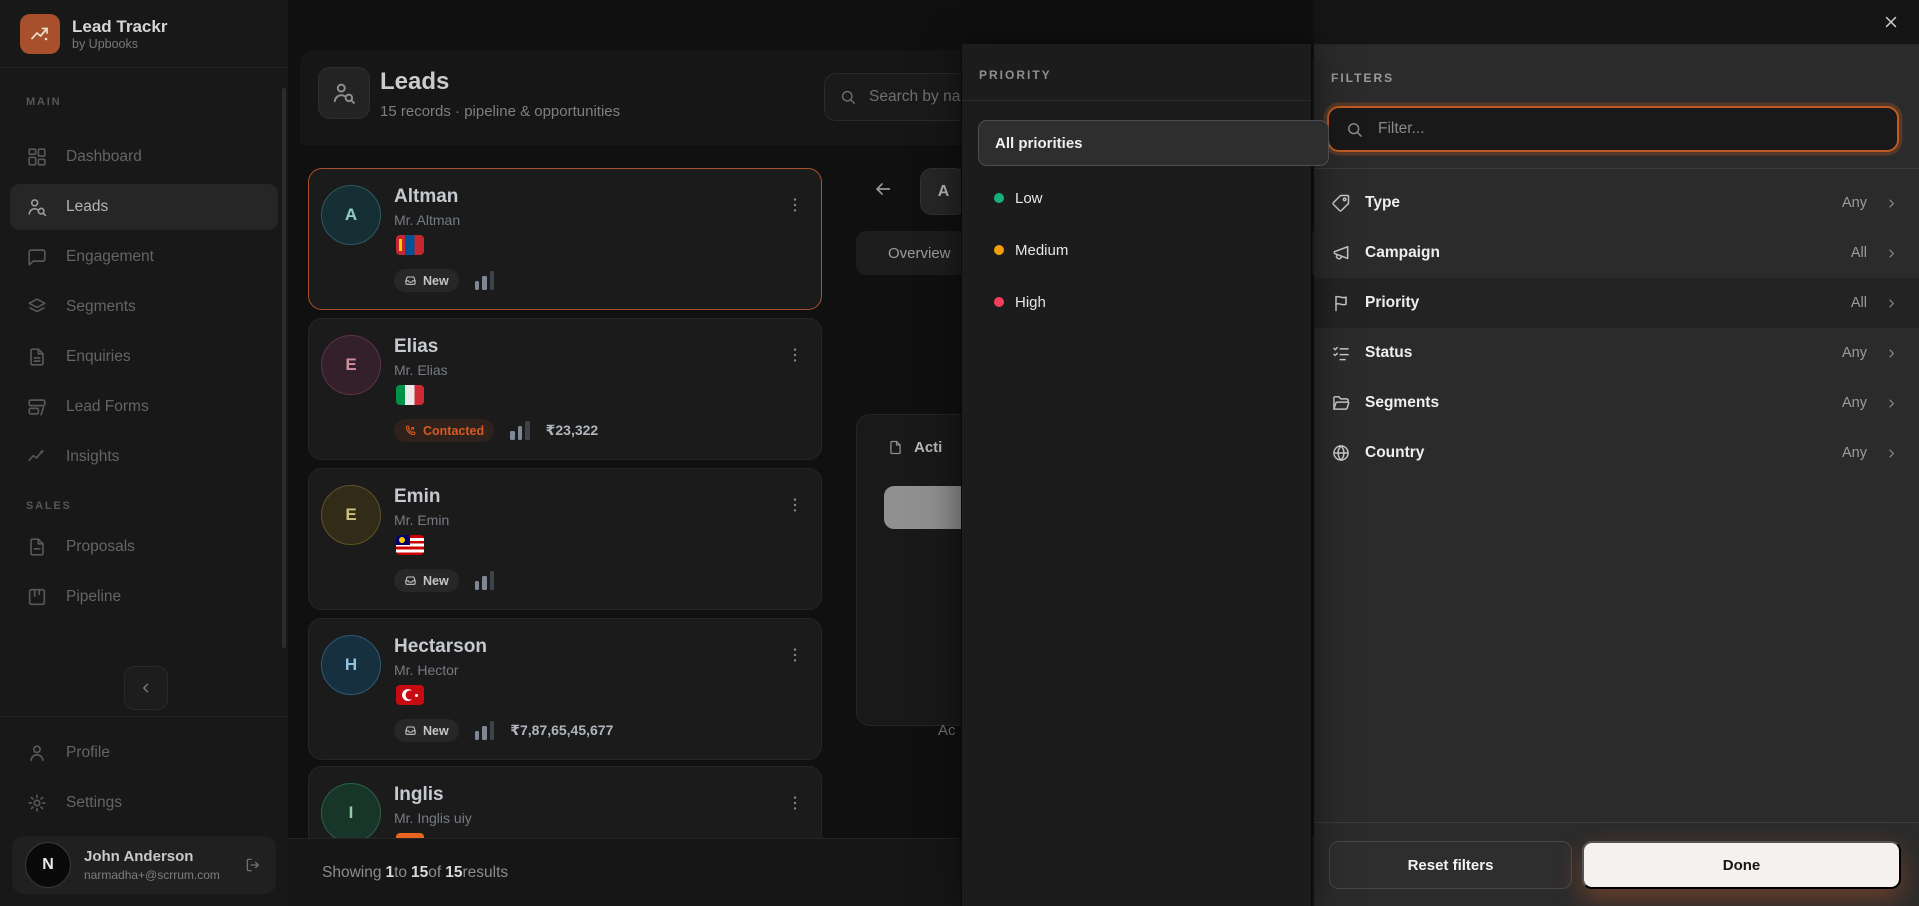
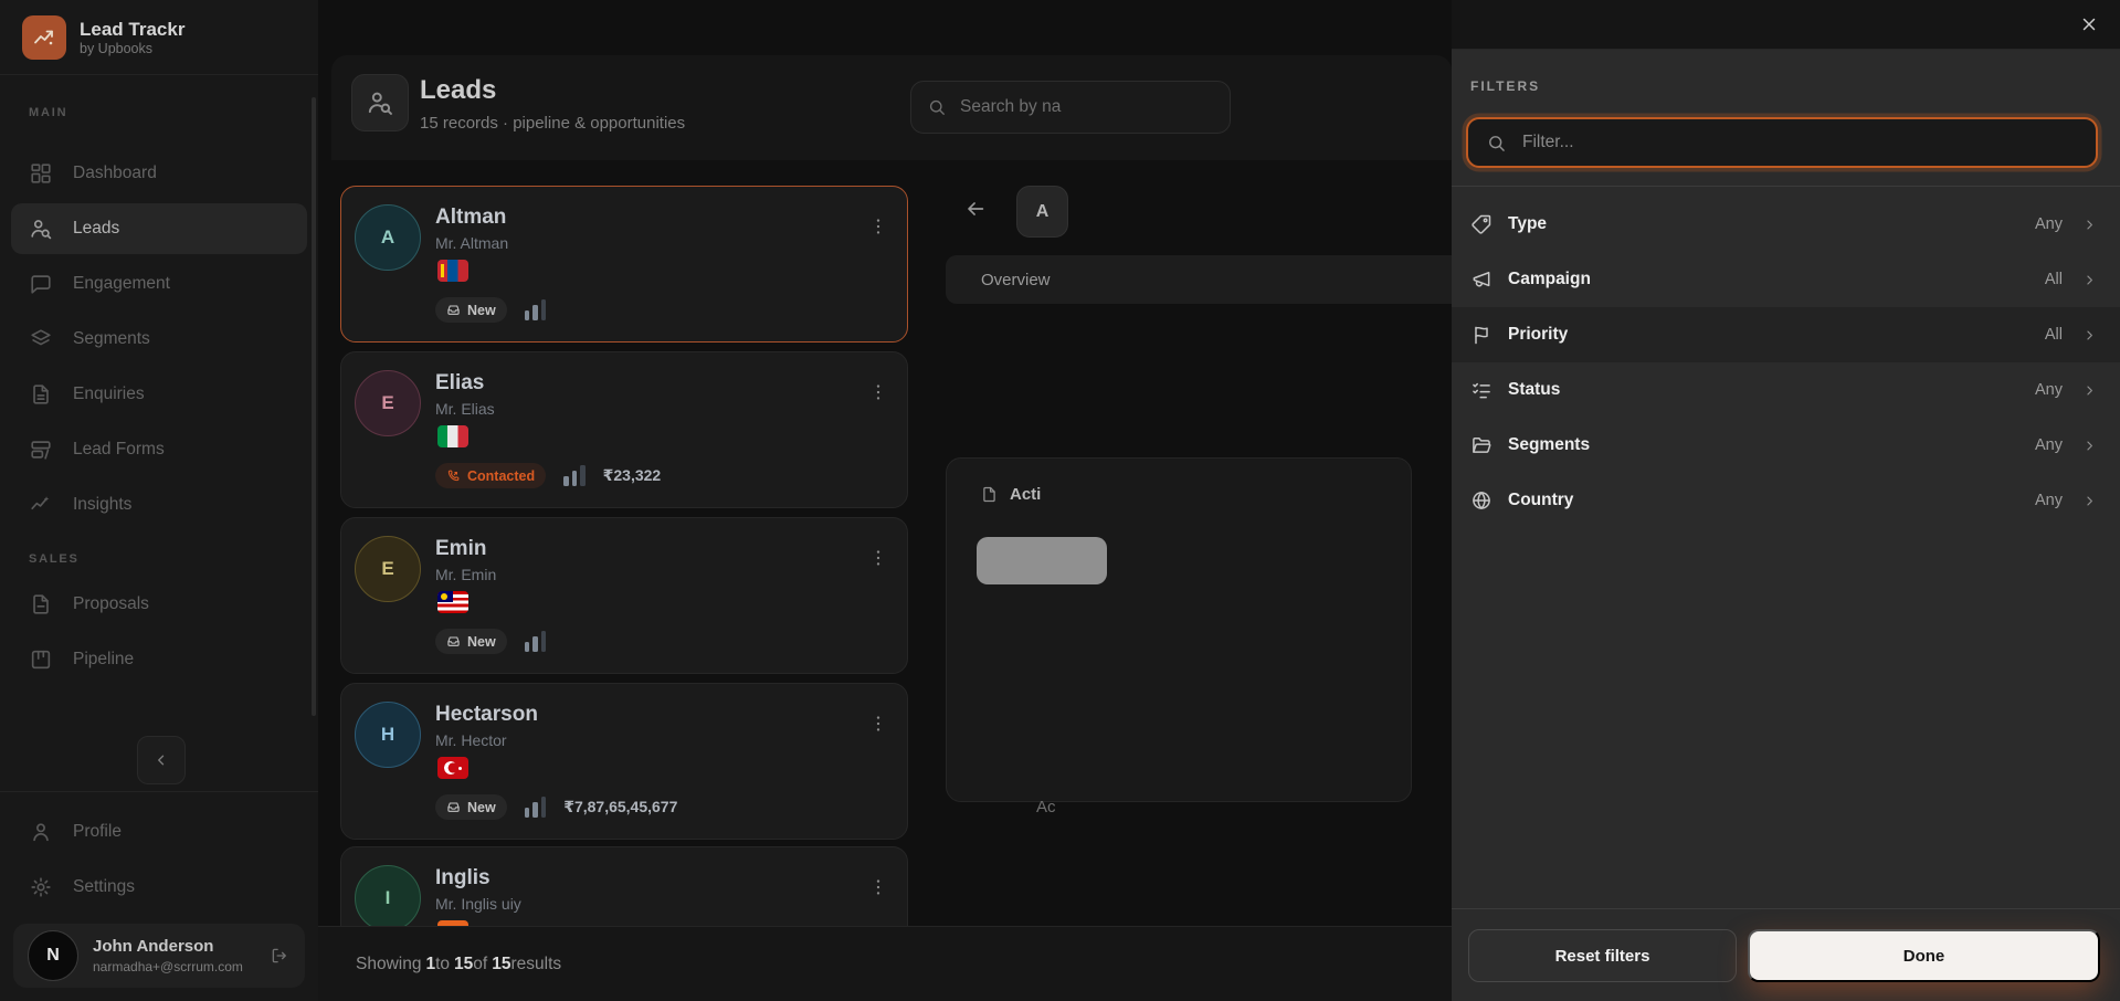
  Lead Trackr
  by Upbooks
  MAIN
  Dashboard
  Leads
  Engagement
  Segments
  Enquiries
  Lead Forms
  Insights
  SALES
  Proposals
  Pipeline
  Profile
  Settings
  N
  John Anderson
  narmadha+@scrrum.com
  Leads
  15 records · pipeline & opportunities
  Search by na
  A
  Altman
  Mr. Altman
  New
  E
  Elias
  Mr. Elias
  Contacted
  ₹23,322
  E
  Emin
  Mr. Emin
  New
  H
  Hectarson
  Mr. Hector
  New
  ₹7,87,65,45,677
  I
  Inglis
  Mr. Inglis uiy
  A
  Overview
  Acti
  Ac
  Showing
  1
  to
  15
  of
  15
  results
- PRIORITY
- All priorities
- Low
- Medium
- High
  FILTERS
  Filter...
  Type
  Any
  Campaign
  All
  Priority
  All
  Status
  Any
  Segments
  Any
  Country
  Any
  Reset filters
  Done
